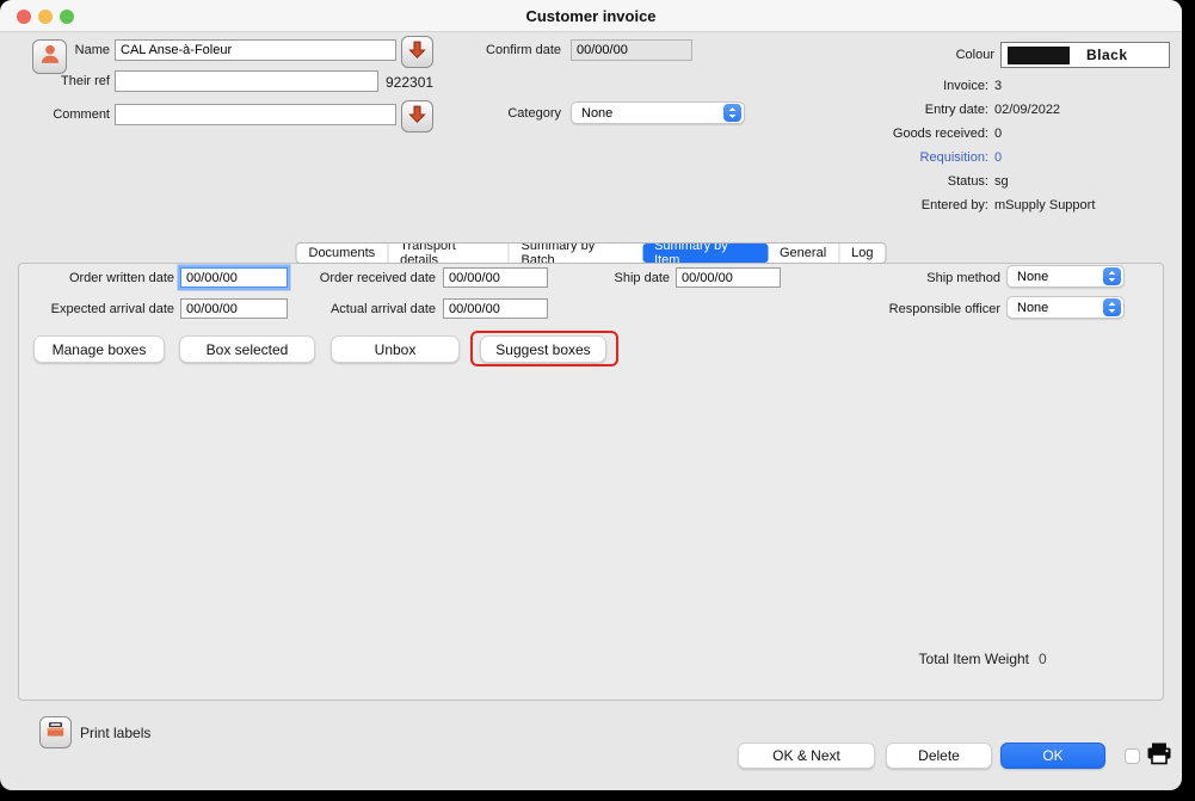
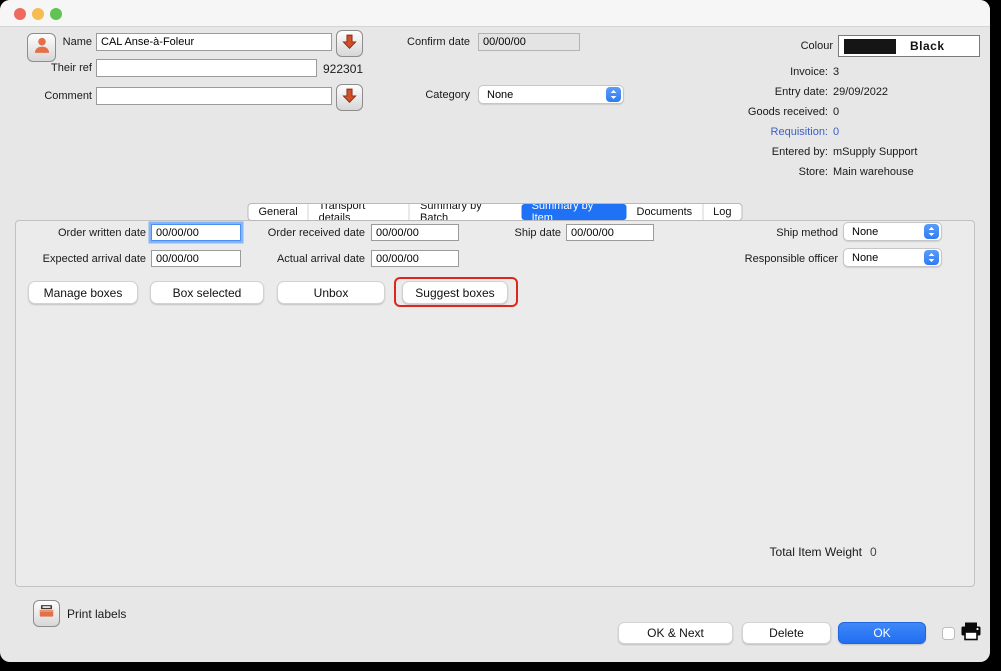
- Customer invoice
  Name
  CAL Anse-à-Foleur
  Their ref
  922301
  Comment
  Confirm date
  00/00/00
  Category
  None
  Colour
  Black
  Invoice:
  3
  Entry date:
- 02/09/2022
+ 29/09/2022
  Goods received:
  0
  Requisition:
  0
- Status:
- sg
  Entered by:
  mSupply Support
+ Store:
+ Main warehouse
- Documents
+ General
  Transport details
  Summary by Batch
  Summary by Item
- General
+ Documents
  Log
  Order written date
  00/00/00
  Order received date
  00/00/00
  Ship date
  00/00/00
  Ship method
  None
  Expected arrival date
  00/00/00
  Actual arrival date
  00/00/00
  Responsible officer
  None
  Manage boxes
  Box selected
  Unbox
  Suggest boxes
  Total Item Weight
  0
  Print labels
  OK & Next
  Delete
  OK
